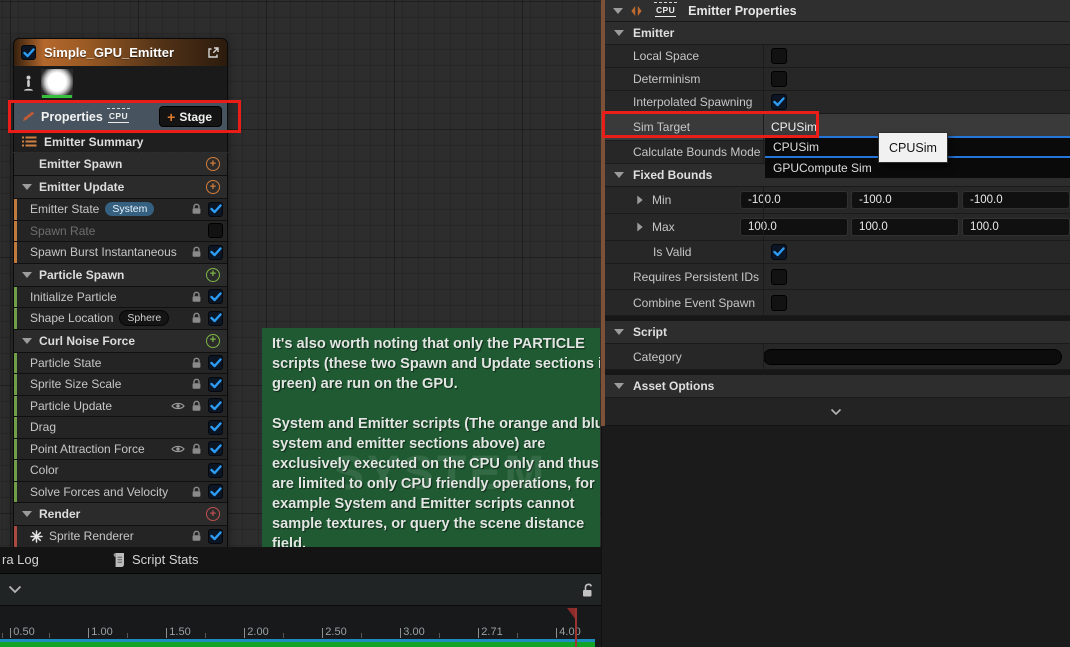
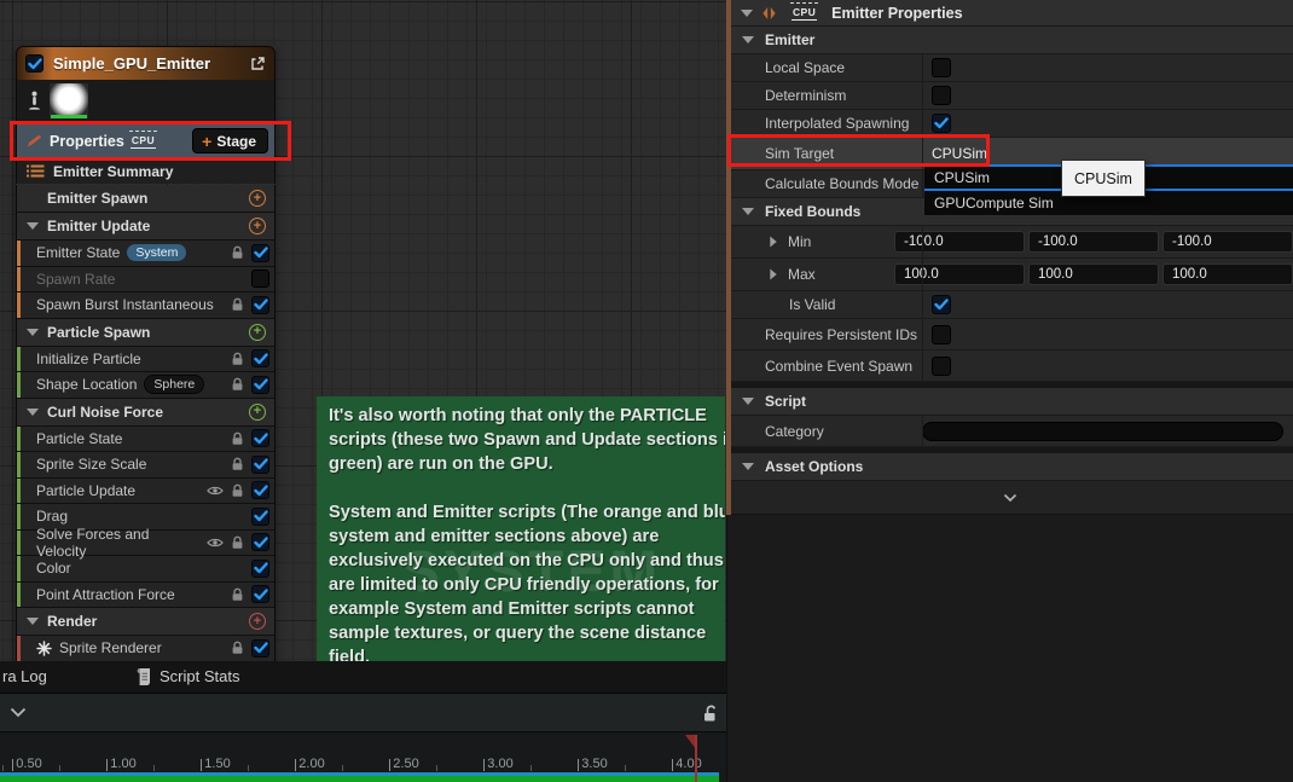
  Simple_GPU_Emitter
  Properties
  CPU
  +
  Stage
  Emitter Summary
  Emitter Spawn
  +
  Emitter Update
  +
  Emitter State
  System
  Spawn Rate
  Spawn Burst Instantaneous
  Particle Spawn
  +
  Initialize Particle
  Shape Location
  Sphere
  Curl Noise Force
  +
  Particle State
  Sprite Size Scale
  Particle Update
  Drag
- Point Attraction Force
+ Solve Forces and Velocity
  Color
- Solve Forces and Velocity
+ Point Attraction Force
  Render
  +
  Sprite Renderer
  SYSTEM
  It's also worth noting that only the PARTICLE scripts (these two Spawn and Update sections green) are run on the GPU.
  System and Emitter scripts (The orange and blu system and emitter sections above) are exclusively executed on the CPU only and thus are limited to only CPU friendly operations, for example System and Emitter scripts cannot sample textures, or query the scene distance field.
  CPU
  Emitter Properties
  Emitter
  Local Space
  Determinism
  Interpolated Spawning
  Sim Target
  CPUSim
  Calculate Bounds Mode
  Fixed Bounds
  Min
  -100.0
  -100.0
  -100.0
  Max
  10.0
  100.0
  100.0
  Is Valid
  Requires Persistent IDs
  Combine Event Spawn
  Script
  Category
  Asset Options
  CPUSim
  GPUCompute Sim
  CPUSim
  ra Log
  Script Stats
  0.50
  1.00
  1.50
  2.00
  2.50
  3.00
- 2.71
+ 3.50
  4.00
